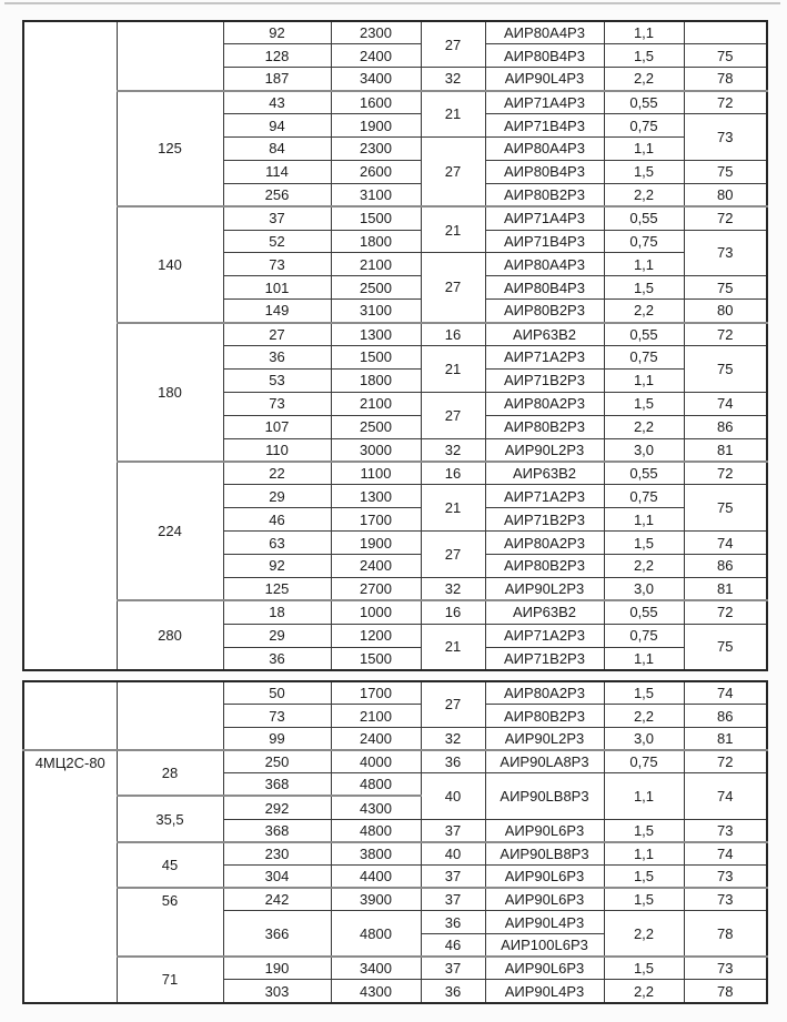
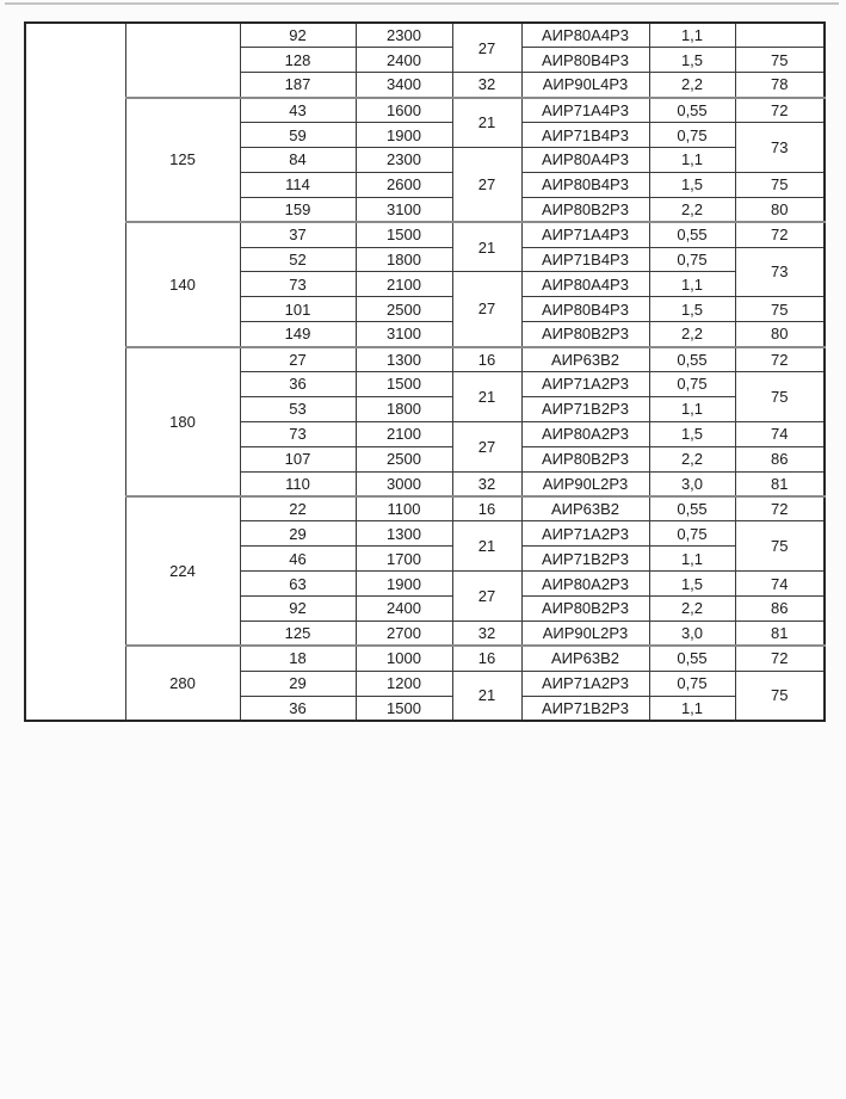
  		92	2300	27	АИР80А4Р3	1,1
  128	2400	АИР80В4Р3	1,5	75
  187	3400	32	АИР90L4Р3	2,2	78
  125	43	1600	21	АИР71А4Р3	0,55	72
- 94	1900	АИР71В4Р3	0,75	73
+ 59	1900	АИР71В4Р3	0,75	73
  84	2300	27	АИР80А4Р3	1,1
  114	2600	АИР80В4Р3	1,5	75
- 256	3100	АИР80В2Р3	2,2	80
+ 159	3100	АИР80В2Р3	2,2	80
  140	37	1500	21	АИР71А4Р3	0,55	72
  52	1800	АИР71В4Р3	0,75	73
  73	2100	27	АИР80А4Р3	1,1
  101	2500	АИР80В4Р3	1,5	75
  149	3100	АИР80В2Р3	2,2	80
  180	27	1300	16	АИР63В2	0,55	72
  36	1500	21	АИР71А2Р3	0,75	75
  53	1800	АИР71В2Р3	1,1
  73	2100	27	АИР80А2Р3	1,5	74
  107	2500	АИР80В2Р3	2,2	86
  110	3000	32	АИР90L2Р3	3,0	81
  224	22	1100	16	АИР63В2	0,55	72
  29	1300	21	АИР71А2Р3	0,75	75
  46	1700	АИР71В2Р3	1,1
  63	1900	27	АИР80А2Р3	1,5	74
  92	2400	АИР80В2Р3	2,2	86
  125	2700	32	АИР90L2Р3	3,0	81
  280	18	1000	16	АИР63В2	0,55	72
  29	1200	21	АИР71А2Р3	0,75	75
  36	1500	АИР71В2Р3	1,1
- 		50	1700	27	АИР80А2Р3	1,5	74
- 73	2100	АИР80В2Р3	2,2	86
- 99	2400	32	АИР90L2Р3	3,0	81
- 4МЦ2С-80	28	250	4000	36	АИР90LA8Р3	0,75	72
- 368	4800	40	АИР90LB8Р3	1,1	74
- 35,5	292	4300
- 368	4800	37	АИР90L6Р3	1,5	73
- 45	230	3800	40	АИР90LB8Р3	1,1	74
- 304	4400	37	АИР90L6Р3	1,5	73
- 56	242	3900	37	АИР90L6Р3	1,5	73
- 366	4800	36	АИР90L4Р3	2,2	78
- 46	АИР100L6Р3
- 71	190	3400	37	АИР90L6Р3	1,5	73
- 303	4300	36	АИР90L4Р3	2,2	78
